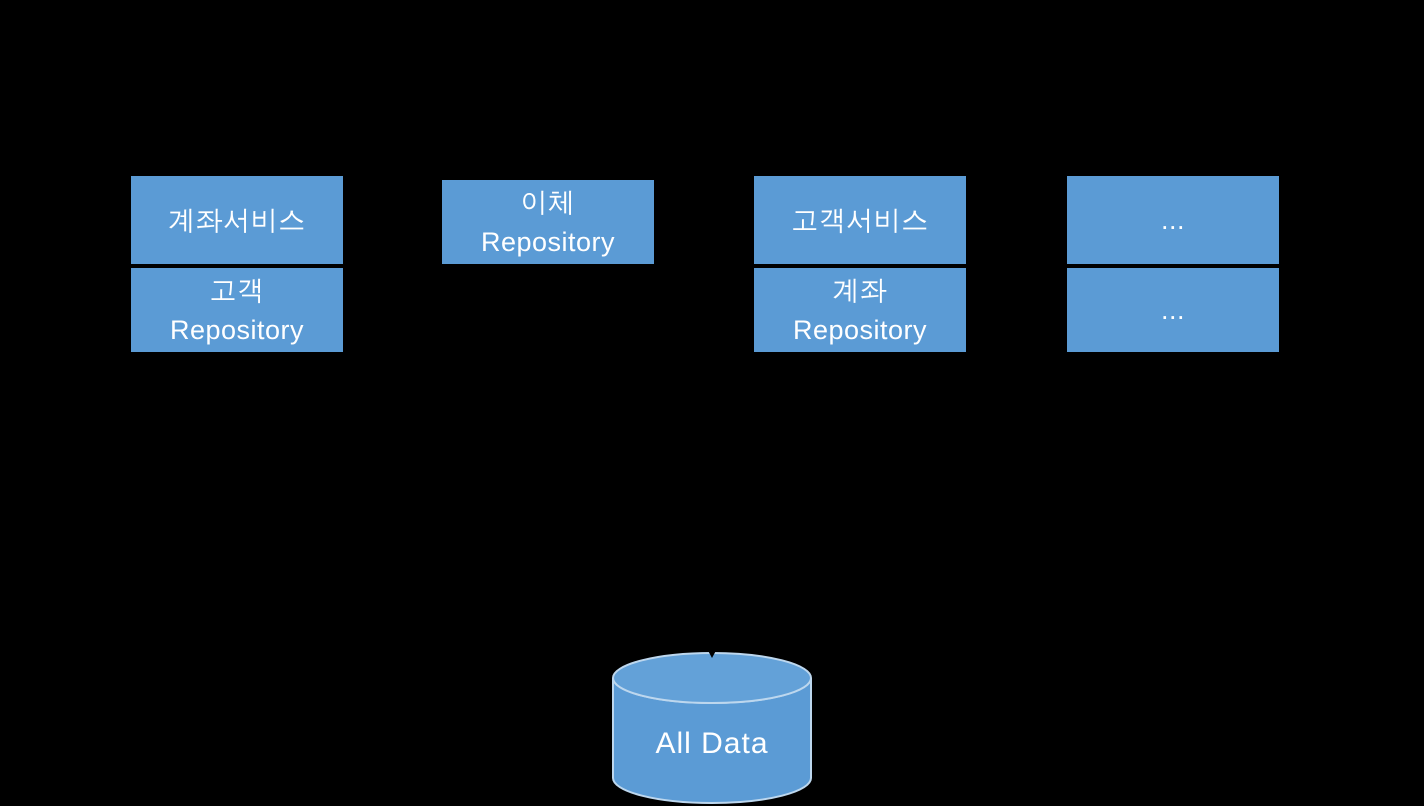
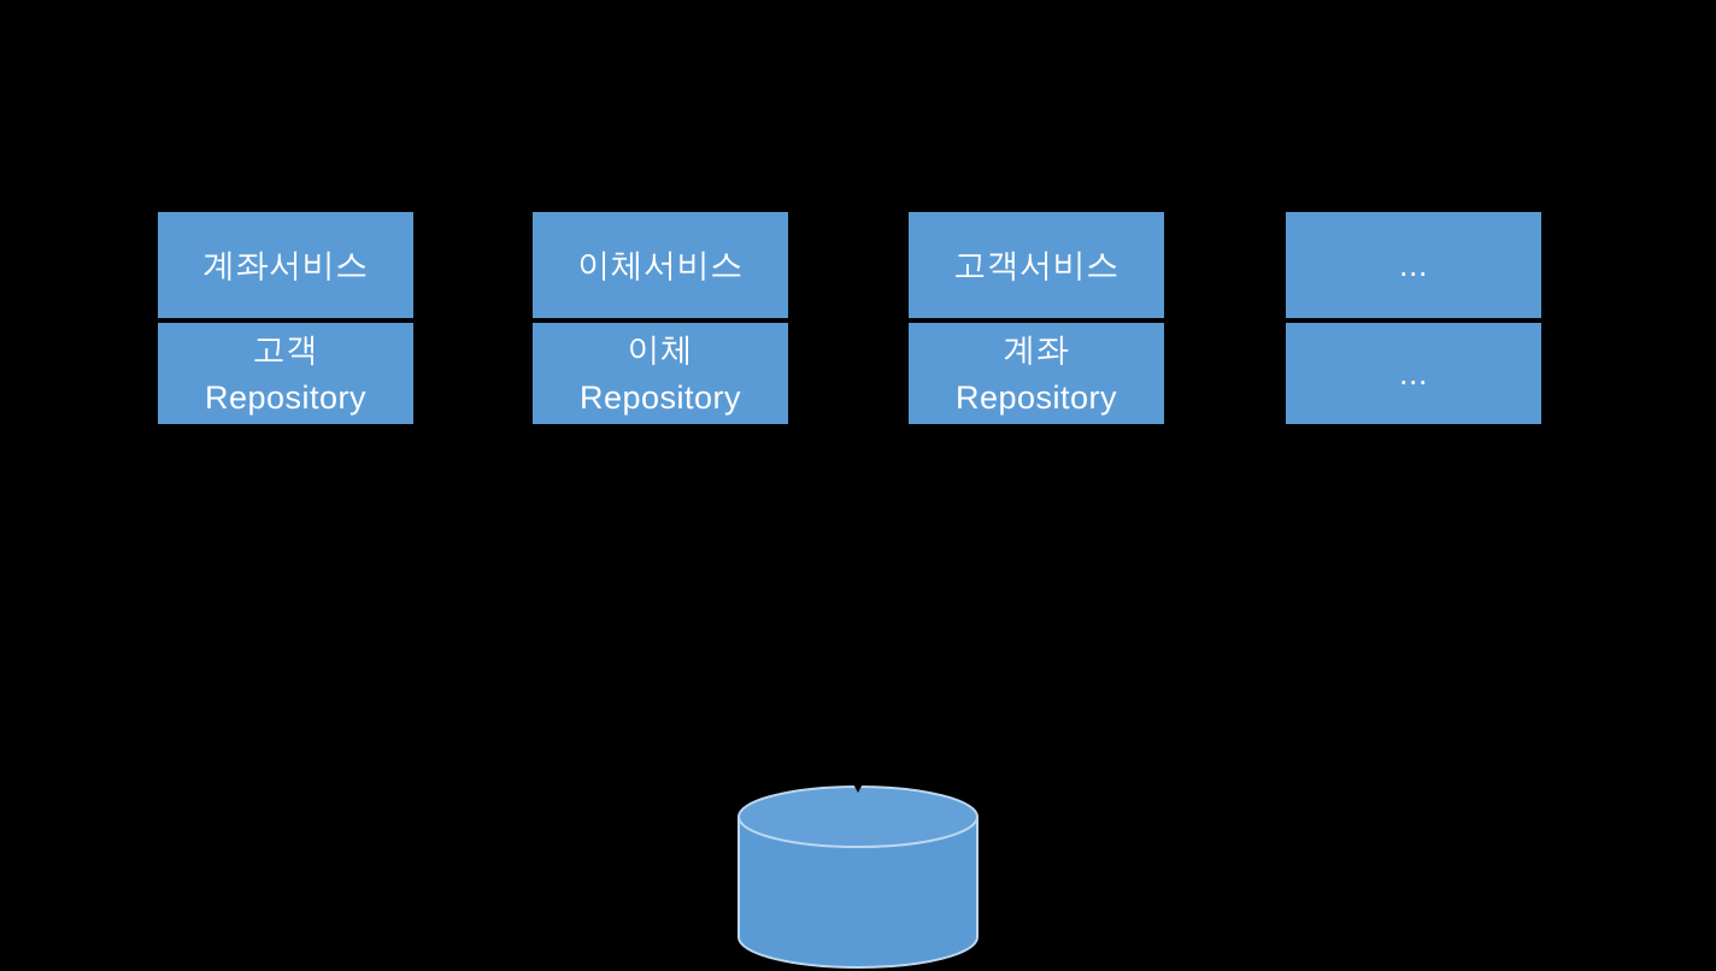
  계좌서비스
  고객
  Repository
+ 이체서비스
  이체
  Repository
  고객서비스
  계좌
  Repository
  ...
  ...
- All Data
